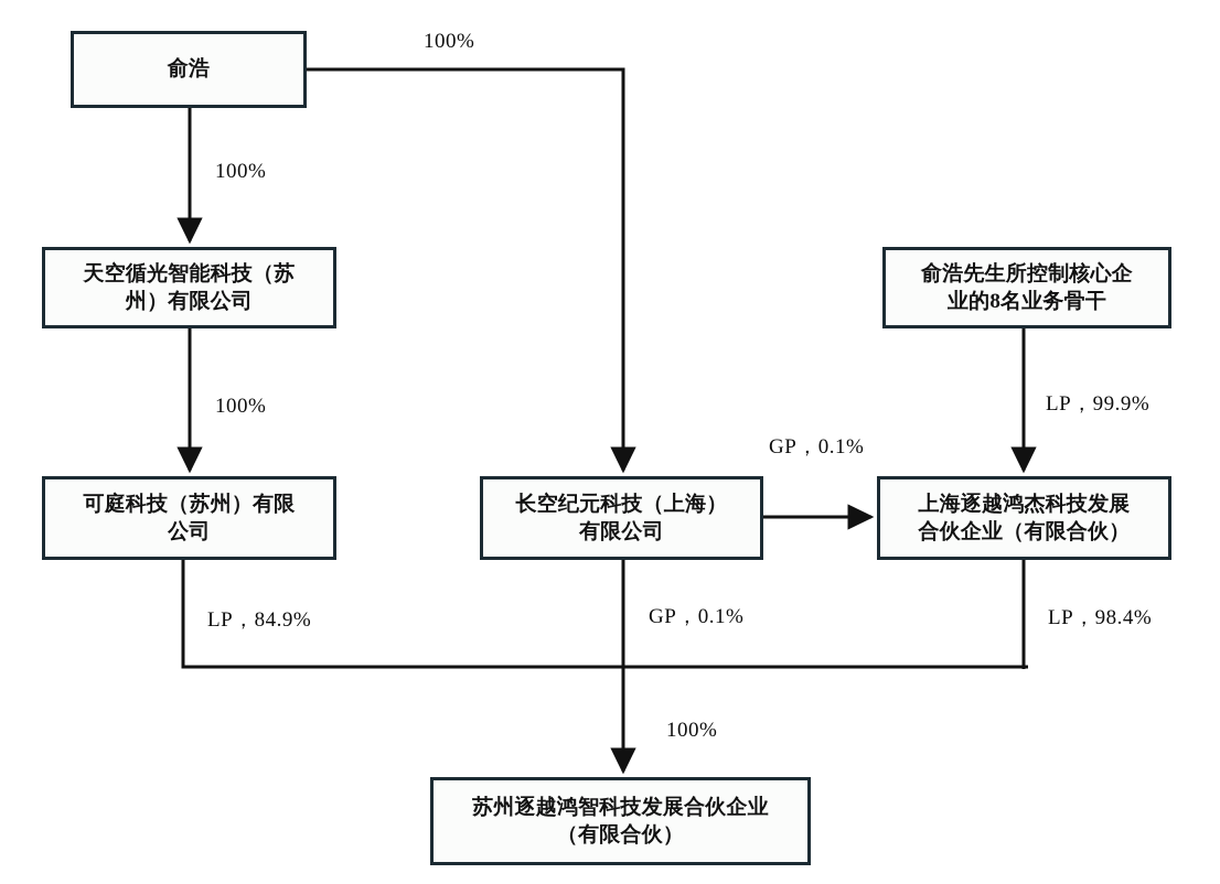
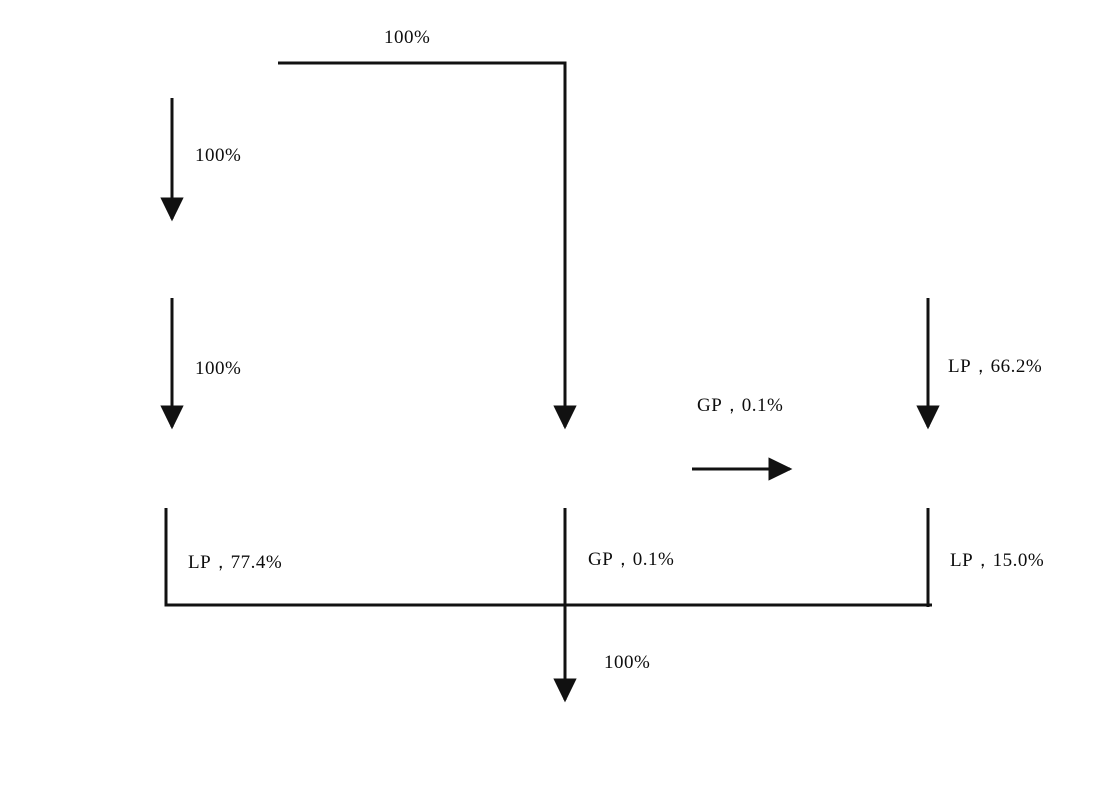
- 俞浩
- 天空循光智能科技（苏
- 州）有限公司
- 俞浩先生所控制核心企
- 业的8名业务骨干
- 可庭科技（苏州）有限
- 公司
- 长空纪元科技（上海）
- 有限公司
- 上海逐越鸿杰科技发展
- 合伙企业（有限合伙）
- 苏州逐越鸿智科技发展合伙企业
- （有限合伙）
  100%
  100%
  100%
- LP，99.9%
+ LP，66.2%
  GP，0.1%
- LP，84.9%
+ LP，77.4%
  GP，0.1%
- LP，98.4%
+ LP，15.0%
  100%
